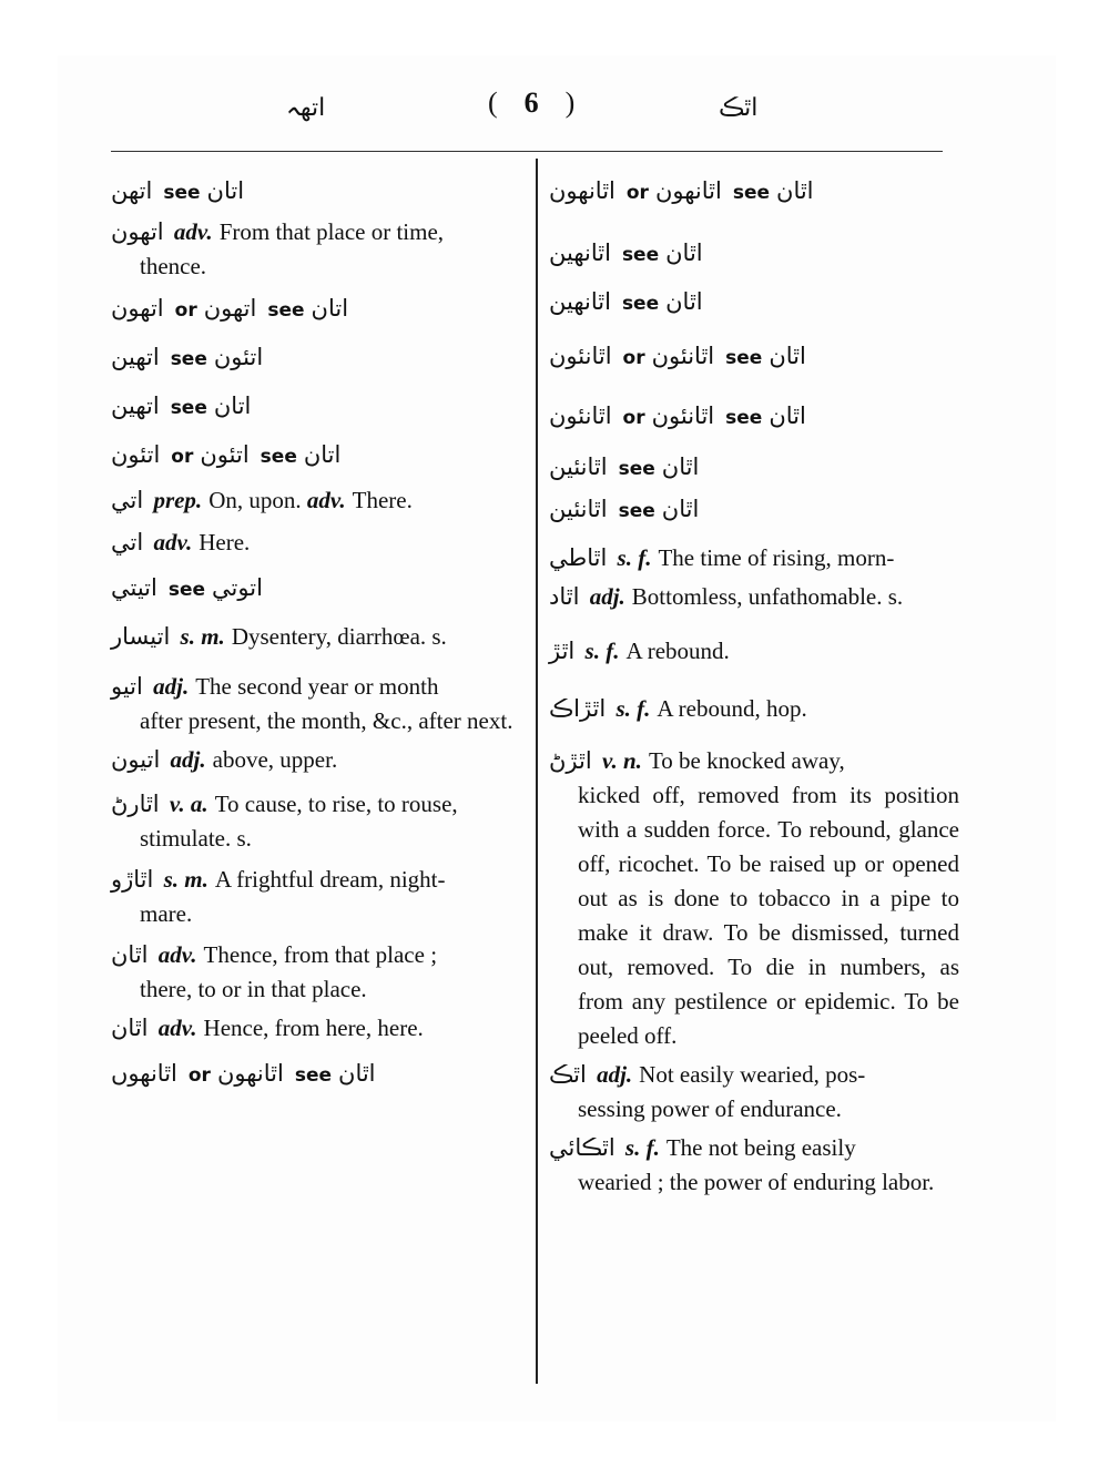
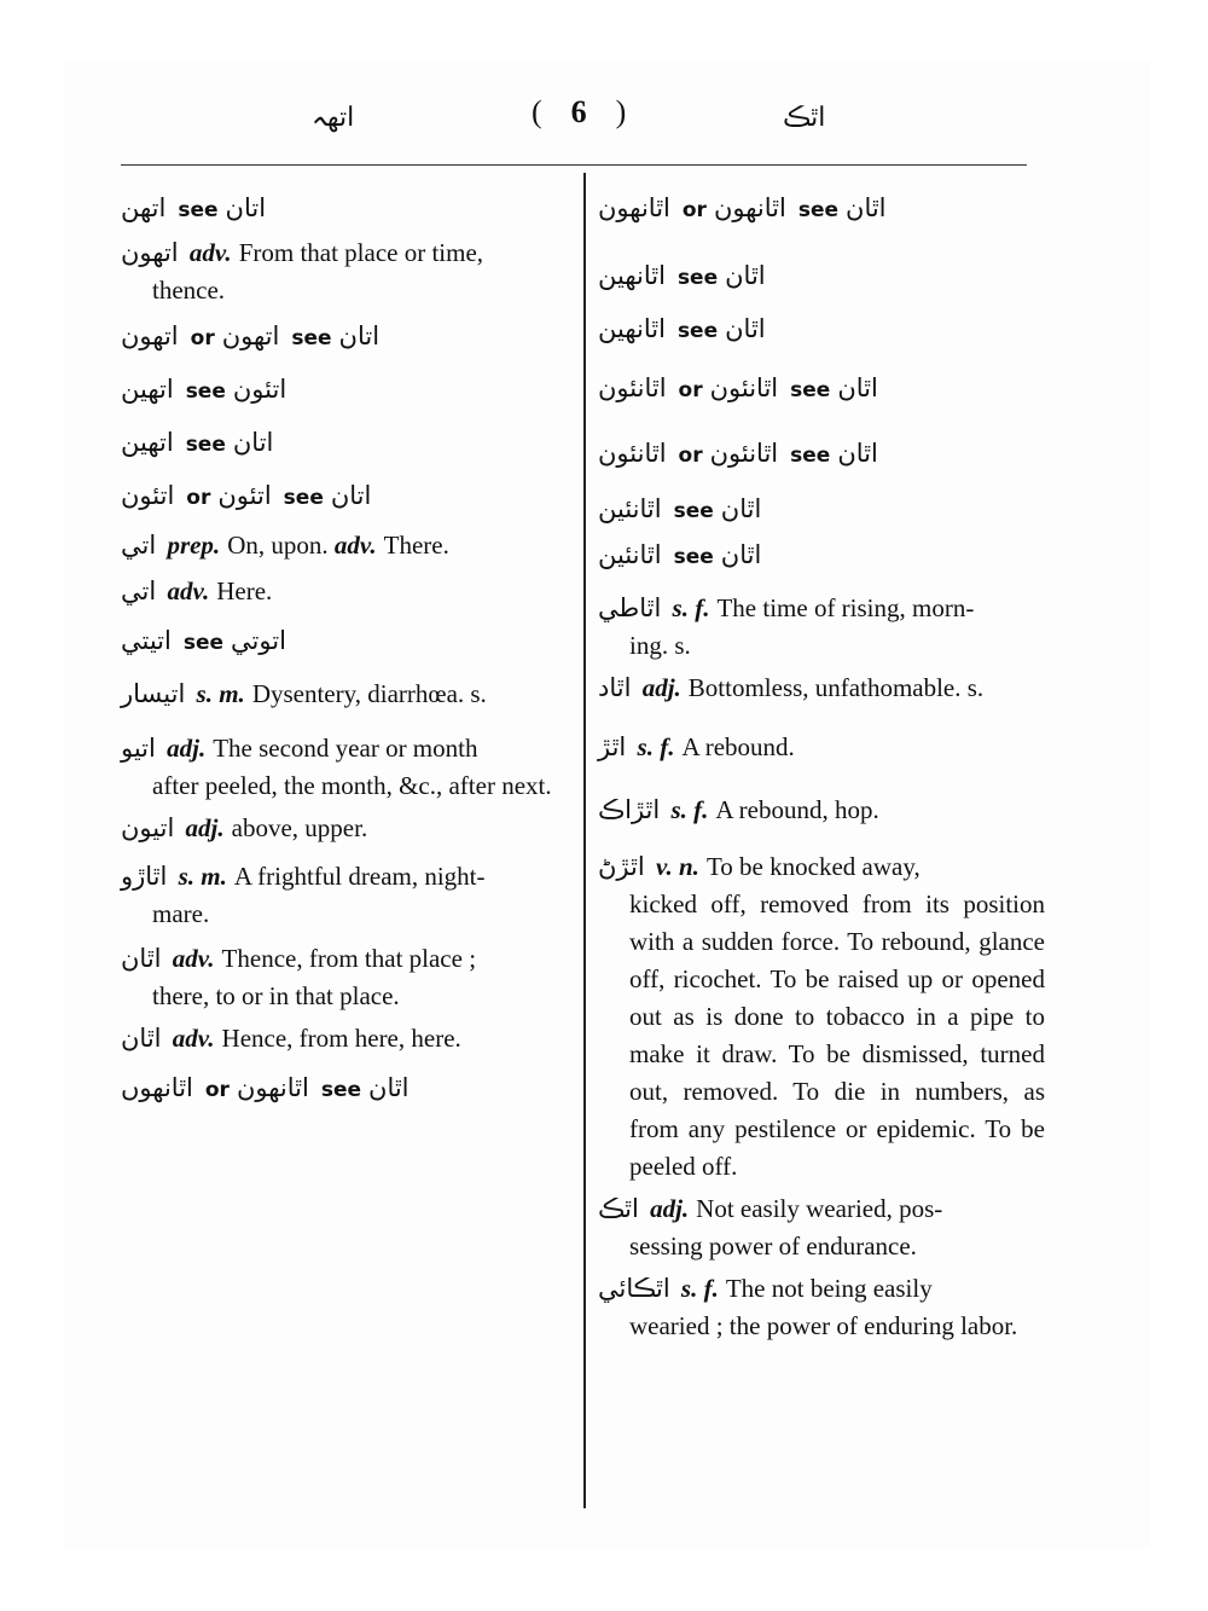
  اتهہ
  ( 6 )
  اٿڪ
  اتهن see اتان
  اتهون adv. From that place or time,
  thence.
  اتهون or اتهون see اتان
  اتهين see اتئون
  اتهين see اتان
  اتئون or اتئون see اتان
  اتي prep. On, upon. adv. There.
  اتي adv. Here.
  اتيتي see اتوتي
  اتيسار s. m. Dysentery, diarrhœa. s.
  اتيو adj. The second year or month
- after present, the month, &c., after next.
+ after peeled, the month, &c., after next.
  اتيون adj. above, upper.
- اٿارڻ v. a. To cause, to rise, to rouse,
- stimulate. s.
  اٿاڙو s. m. A frightful dream, night-
  mare.
  اٿان adv. Thence, from that place ;
  there, to or in that place.
  اٿان adv. Hence, from here, here.
  اٿانهوں or اٿانهون see اٿان
  اٿانهون or اٿانهون see اٿان
  اٿانهين see اٿان
  اٿانهين see اٿان
  اٿانئون or اٿانئون see اٿان
  اٿانئون or اٿانئون see اٿان
  اٿانئين see اٿان
  اٿانئين see اٿان
  اٿاطي s. f. The time of rising, morn-
+ ing. s.
  اٿاد adj. Bottomless, unfathomable. s.
  اٿڙ s. f. A rebound.
  اٿڙاڪ s. f. A rebound, hop.
  اٿڙڻ v. n. To be knocked away,
  kicked off, removed from its position with a sudden force. To rebound, glance off, ricochet. To be raised up or opened out as is done to tobacco in a pipe to make it draw. To be dismissed, turned out, removed. To die in numbers, as from any pestilence or epidemic. To be peeled off.
  اٿڪ adj. Not easily wearied, pos-
  sessing power of endurance.
  اٿڪائي s. f. The not being easily
  wearied ; the power of enduring labor.
